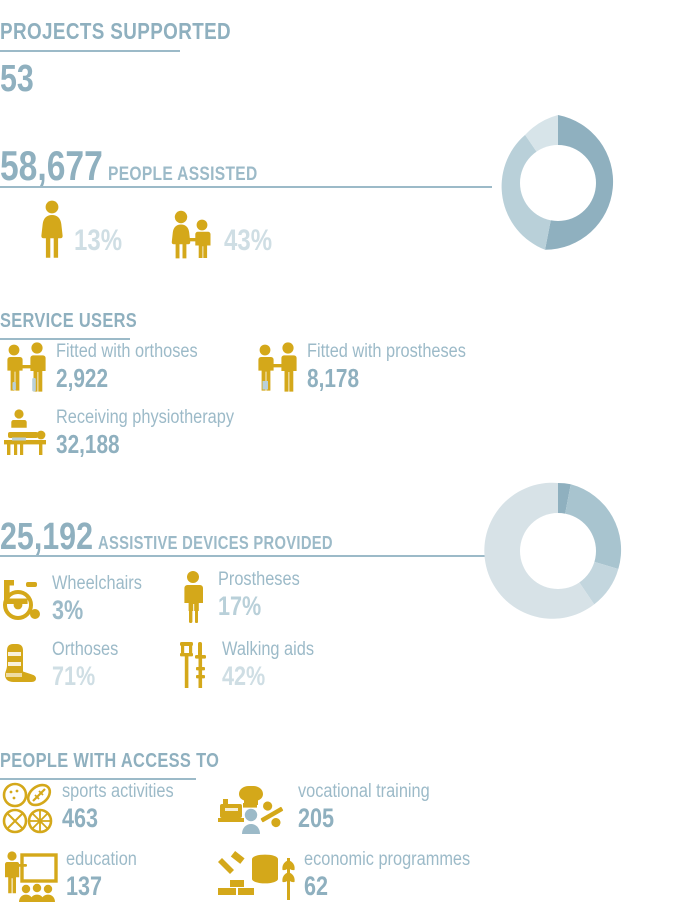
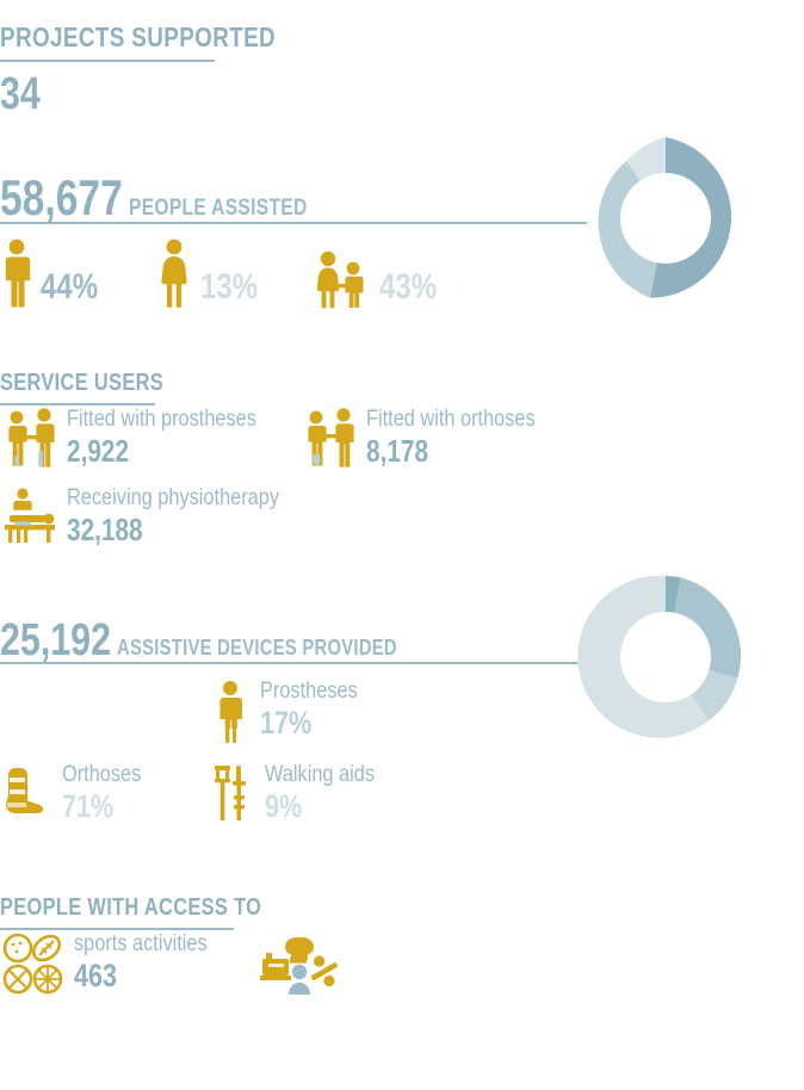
  PROJECTS SUPPORTED
- 53
+ 34
  58,677
  PEOPLE ASSISTED
+ 44%
  13%
  43%
  SERVICE USERS
- Fitted with orthoses
+ Fitted with prostheses
  2,922
- Fitted with prostheses
+ Fitted with orthoses
  8,178
  Receiving physiotherapy
  32,188
  25,192
  ASSISTIVE DEVICES PROVIDED
- Wheelchairs
- 3%
  Prostheses
  17%
  Orthoses
  71%
  Walking aids
- 42%
+ 9%
  PEOPLE WITH ACCESS TO
  sports activities
  463
- vocational training
- 205
- education
- 137
- economic programmes
- 62
